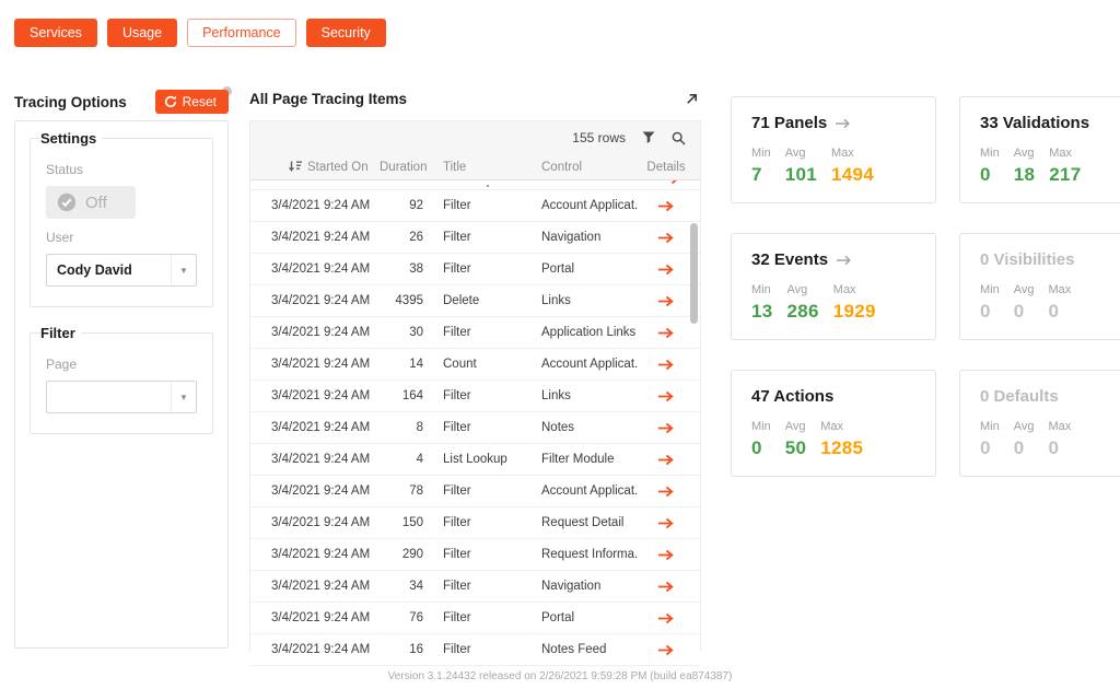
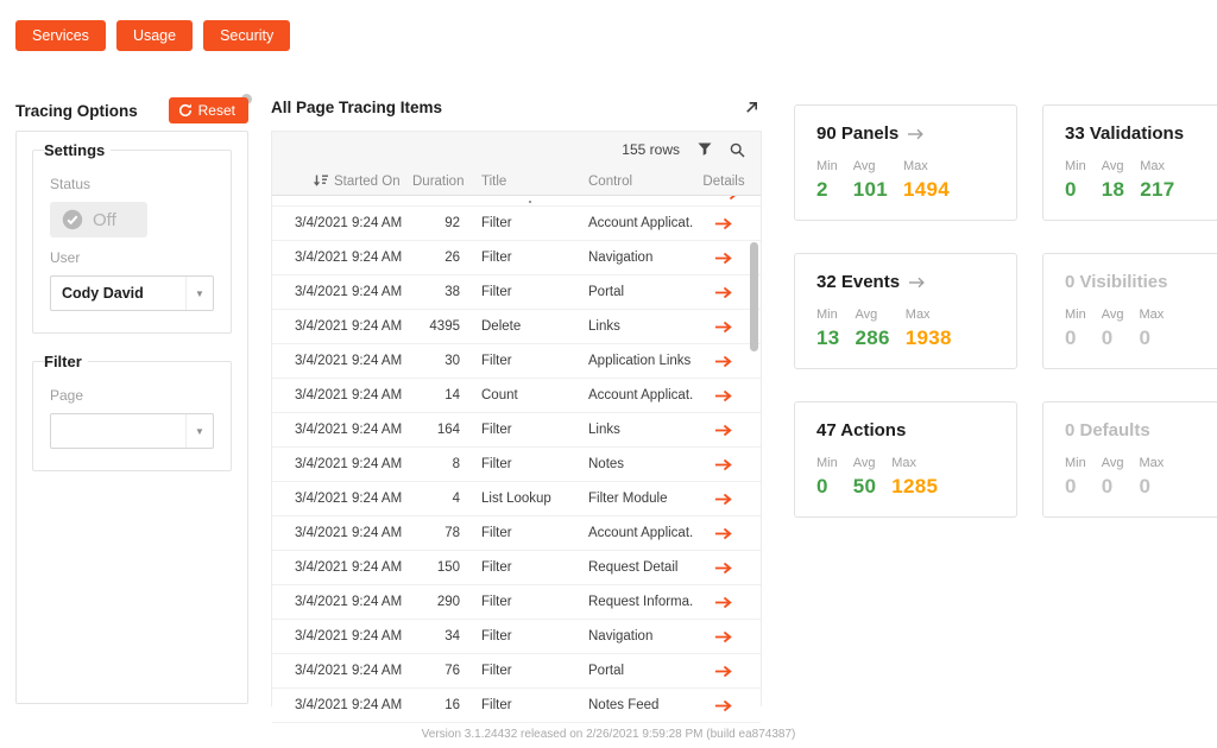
  Services
  Usage
- Performance
  Security
  Tracing Options
  Reset
  Settings
  Status
  Off
  User
  Cody David
  ▼
  Filter
  Page
  ▼
  All Page Tracing Items
  155 rows
  Started On
  Duration
  Title
  Control
  Details
  3/4/2021 9:24 AM
  92
  Filter
  Account Applicat.
  3/4/2021 9:24 AM
  26
  Filter
  Navigation
  3/4/2021 9:24 AM
  38
  Filter
  Portal
  3/4/2021 9:24 AM
  4395
  Delete
  Links
  3/4/2021 9:24 AM
  30
  Filter
  Application Links
  3/4/2021 9:24 AM
  14
  Count
  Account Applicat.
  3/4/2021 9:24 AM
  164
  Filter
  Links
  3/4/2021 9:24 AM
  8
  Filter
  Notes
  3/4/2021 9:24 AM
  4
  List Lookup
  Filter Module
  3/4/2021 9:24 AM
  78
  Filter
  Account Applicat.
  3/4/2021 9:24 AM
  150
  Filter
  Request Detail
  3/4/2021 9:24 AM
  290
  Filter
  Request Informa.
  3/4/2021 9:24 AM
  34
  Filter
  Navigation
  3/4/2021 9:24 AM
  76
  Filter
  Portal
  3/4/2021 9:24 AM
  16
  Filter
  Notes Feed
- 71 Panels
+ 90 Panels
  Min
- 7
+ 2
  Avg
  101
  Max
  1494
  33 Validations
  Min
  0
  Avg
  18
  Max
  217
  32 Events
  Min
  13
  Avg
  286
  Max
- 1929
+ 1938
  0 Visibilities
  Min
  0
  Avg
  0
  Max
  0
  47 Actions
  Min
  0
  Avg
  50
  Max
  1285
  0 Defaults
  Min
  0
  Avg
  0
  Max
  0
  Version 3.1.24432 released on 2/26/2021 9:59:28 PM (build ea874387)
